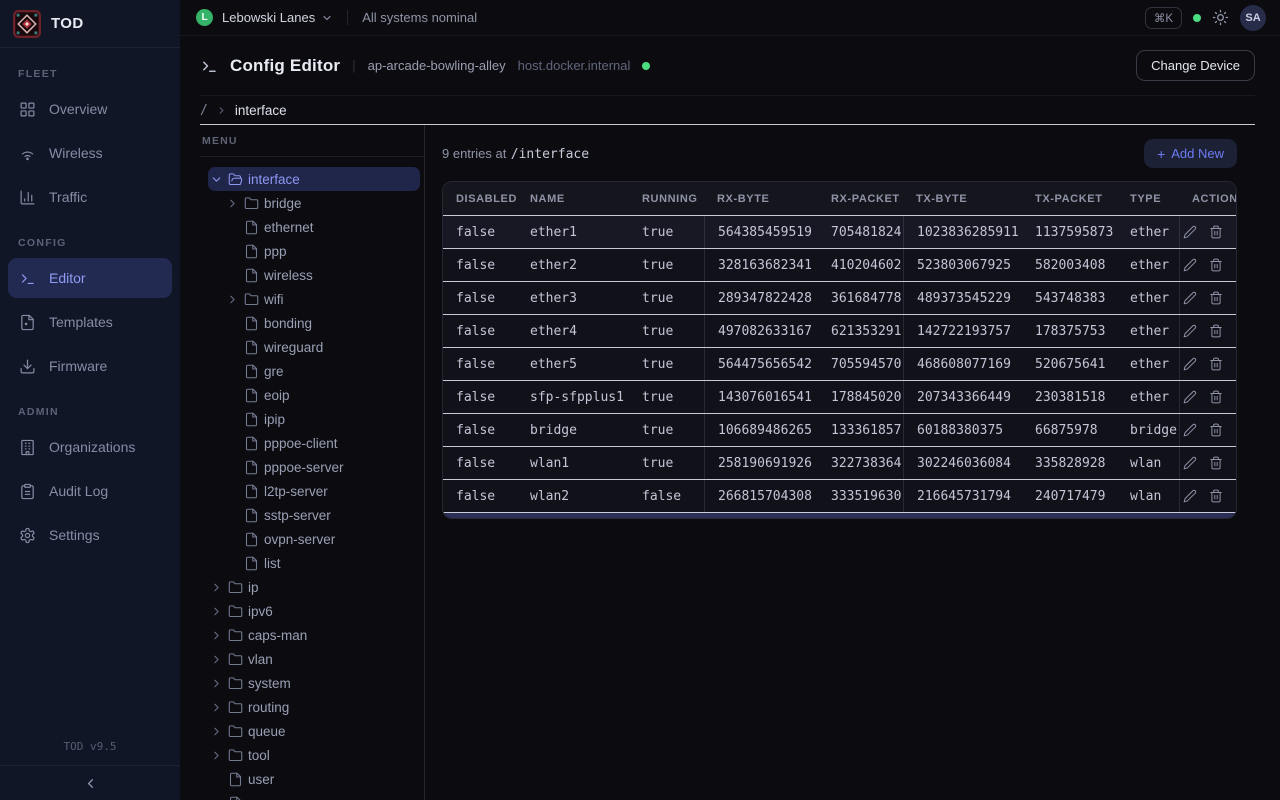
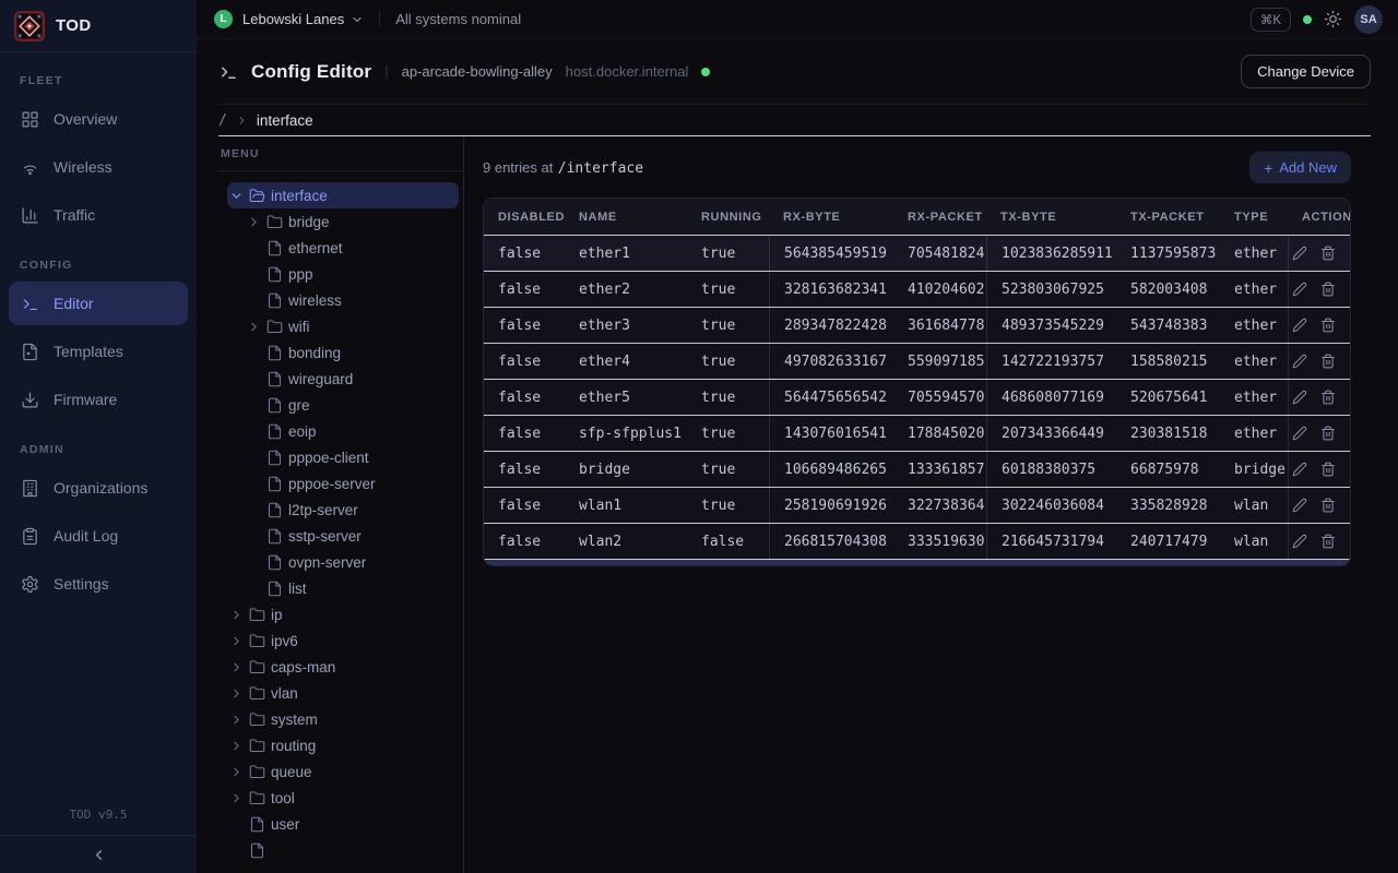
  TOD
  FLEET
  Overview
  Wireless
  Traffic
  CONFIG
  Editor
  Templates
  Firmware
  ADMIN
  Organizations
  Audit Log
  Settings
  TOD v9.5
  L
  Lebowski Lanes
  All systems nominal
  ⌘K
  SA
  Config Editor
  |
  ap-arcade-bowling-alley
  host.docker.internal
  Change Device
  /
  interface
  MENU
  interface
  bridge
  ethernet
  ppp
  wireless
  wifi
  bonding
  wireguard
  gre
  eoip
- ipip
  pppoe-client
  pppoe-server
  l2tp-server
  sstp-server
  ovpn-server
  list
  ip
  ipv6
  caps-man
  vlan
  system
  routing
  queue
  tool
  user
  9 entries at /interface
  +
  Add New
  DISABLED
  NAME
  RUNNING
  RX-BYTE
  RX-PACKET
  TX-BYTE
  TX-PACKET
  TYPE
  ACTION
  false
  ether1
  true
  564385459519
  705481824
  1023836285911
  1137595873
  ether
  false
  ether2
  true
  328163682341
  410204602
  523803067925
  582003408
  ether
  false
  ether3
  true
  289347822428
  361684778
  489373545229
  543748383
  ether
  false
  ether4
  true
  497082633167
- 621353291
+ 559097185
  142722193757
- 178375753
+ 158580215
  ether
  false
  ether5
  true
  564475656542
  705594570
  468608077169
  520675641
  ether
  false
  sfp-sfpplus1
  true
  143076016541
  178845020
  207343366449
  230381518
  ether
  false
  bridge
  true
  106689486265
  133361857
  60188380375
  66875978
  bridge
  false
  wlan1
  true
  258190691926
  322738364
  302246036084
  335828928
  wlan
  false
  wlan2
  false
  266815704308
  333519630
  216645731794
  240717479
  wlan
